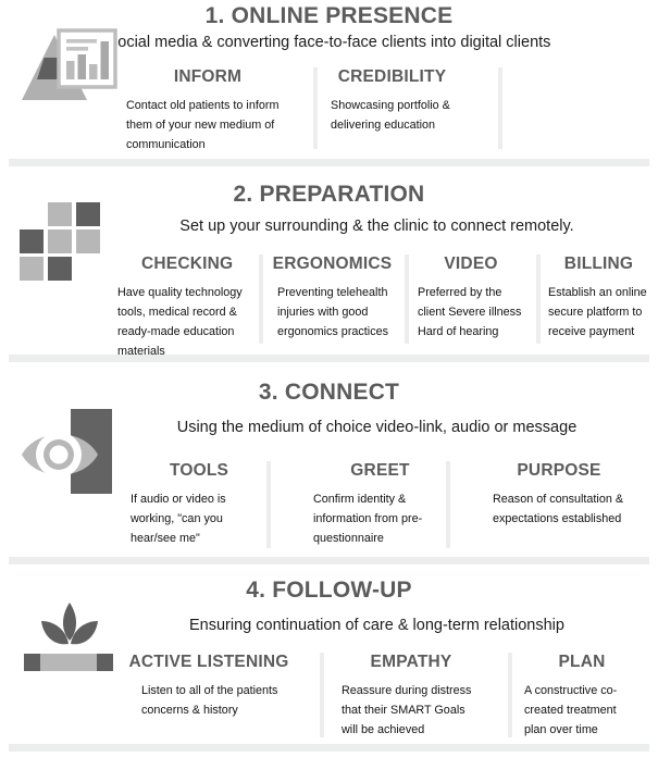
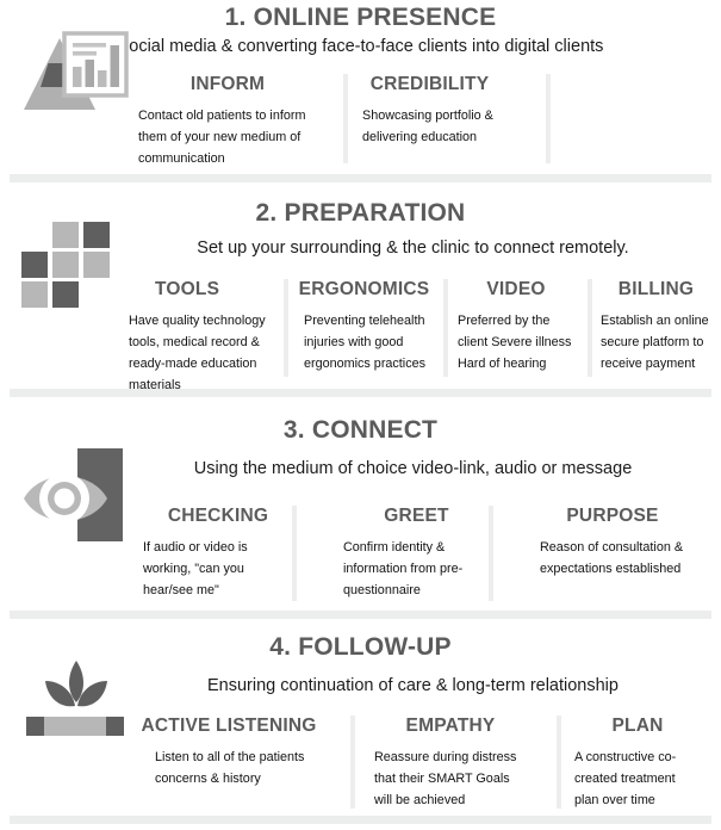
  1. ONLINE PRESENCE
  ocial media & converting face-to-face clients into digital clients
  INFORM
  Contact old patients to inform them of your new medium of communication
  CREDIBILITY
  Showcasing portfolio & delivering education
  2. PREPARATION
  Set up your surrounding & the clinic to connect remotely.
- CHECKING
+ TOOLS
  Have quality technology tools, medical record & ready-made education materials
  ERGONOMICS
  Preventing telehealth injuries with good ergonomics practices
  VIDEO
  Preferred by the client Severe illness Hard of hearing
  BILLING
  Establish an online secure platform to receive payment
  3. CONNECT
  Using the medium of choice video-link, audio or message
- TOOLS
+ CHECKING
  If audio or video is working, "can you hear/see me"
  GREET
  Confirm identity & information from pre-questionnaire
  PURPOSE
  Reason of consultation & expectations established
  4. FOLLOW-UP
  Ensuring continuation of care & long-term relationship
  ACTIVE LISTENING
  Listen to all of the patients concerns & history
  EMPATHY
  Reassure during distress that their SMART Goals will be achieved
  PLAN
  A constructive co-created treatment plan over time
